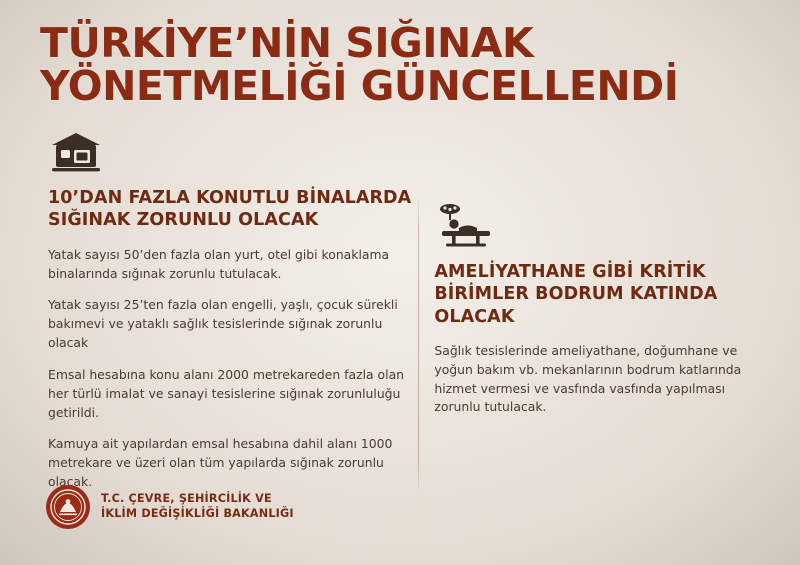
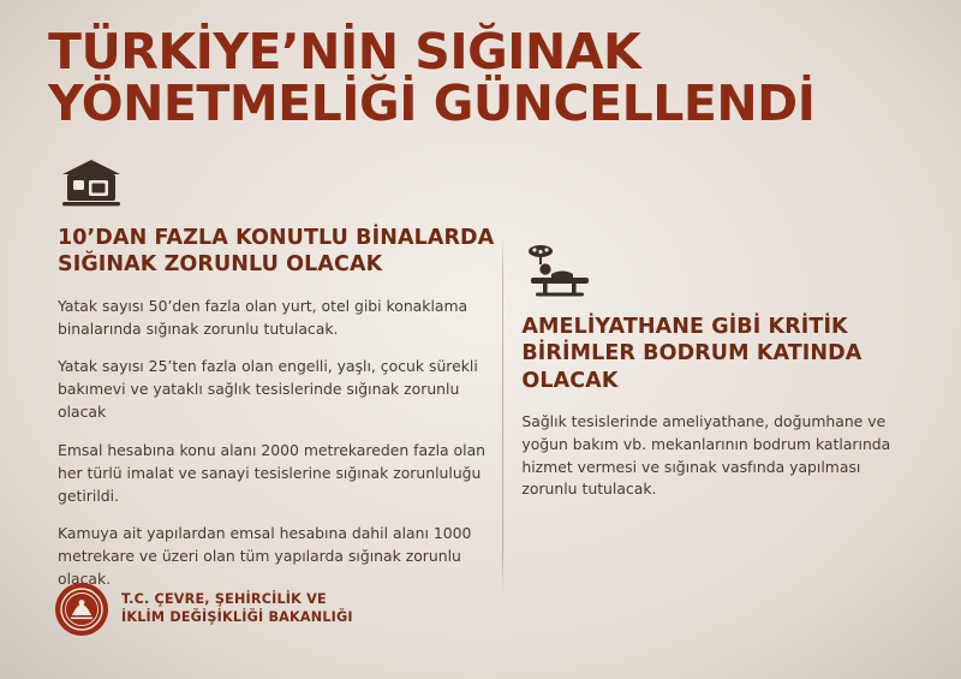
  TÜRKİYE’NİN SIĞINAK
  YÖNETMELİĞİ GÜNCELLENDİ
  10’DAN FAZLA KONUTLU BİNALARDA SIĞINAK ZORUNLU OLACAK
  Yatak sayısı 50’den fazla olan yurt, otel gibi konaklama binalarında sığınak zorunlu tutulacak.
  Yatak sayısı 25’ten fazla olan engelli, yaşlı, çocuk sürekli bakımevi ve yataklı sağlık tesislerinde sığınak zorunlu olacak
  Emsal hesabına konu alanı 2000 metrekareden fazla olan her türlü imalat ve sanayi tesislerine sığınak zorunluluğu getirildi.
  Kamuya ait yapılardan emsal hesabına dahil alanı 1000 metrekare ve üzeri olan tüm yapılarda sığınak zorunlu olacak.
  AMELİYATHANE GİBİ KRİTİK BİRİMLER BODRUM KATINDA OLACAK
- Sağlık tesislerinde ameliyathane, doğumhane ve yoğun bakım vb. mekanlarının bodrum katlarında hizmet vermesi ve vasfında vasfında yapılması zorunlu tutulacak.
+ Sağlık tesislerinde ameliyathane, doğumhane ve yoğun bakım vb. mekanlarının bodrum katlarında hizmet vermesi ve sığınak vasfında yapılması zorunlu tutulacak.
  T.C. ÇEVRE, ŞEHİRCİLİK VE
  İKLİM DEĞİŞİKLİĞİ BAKANLIĞI
